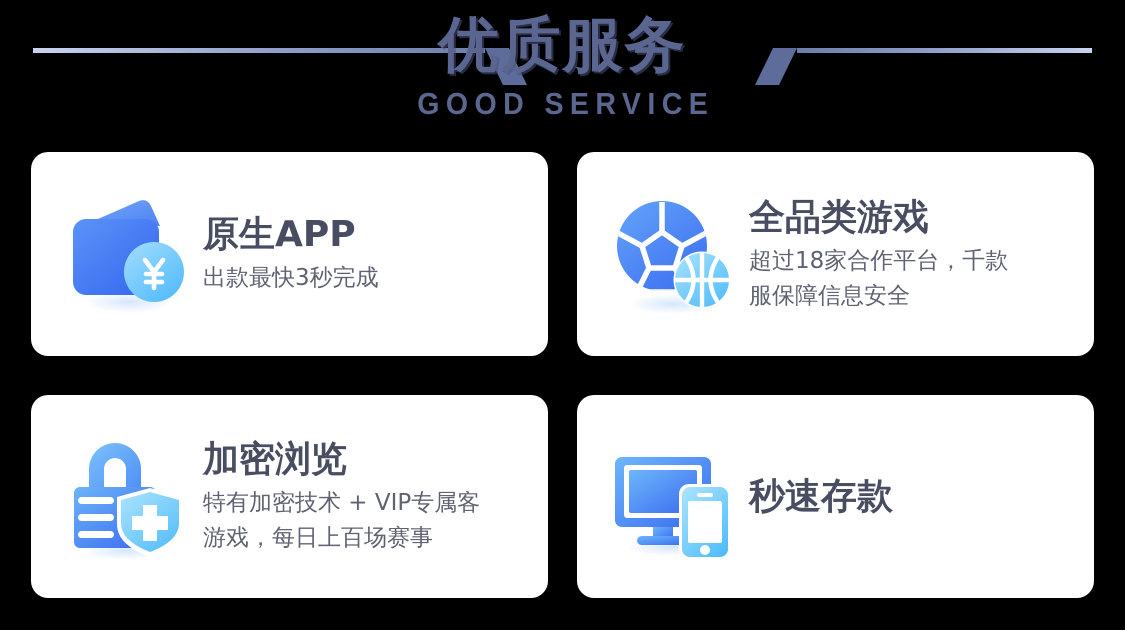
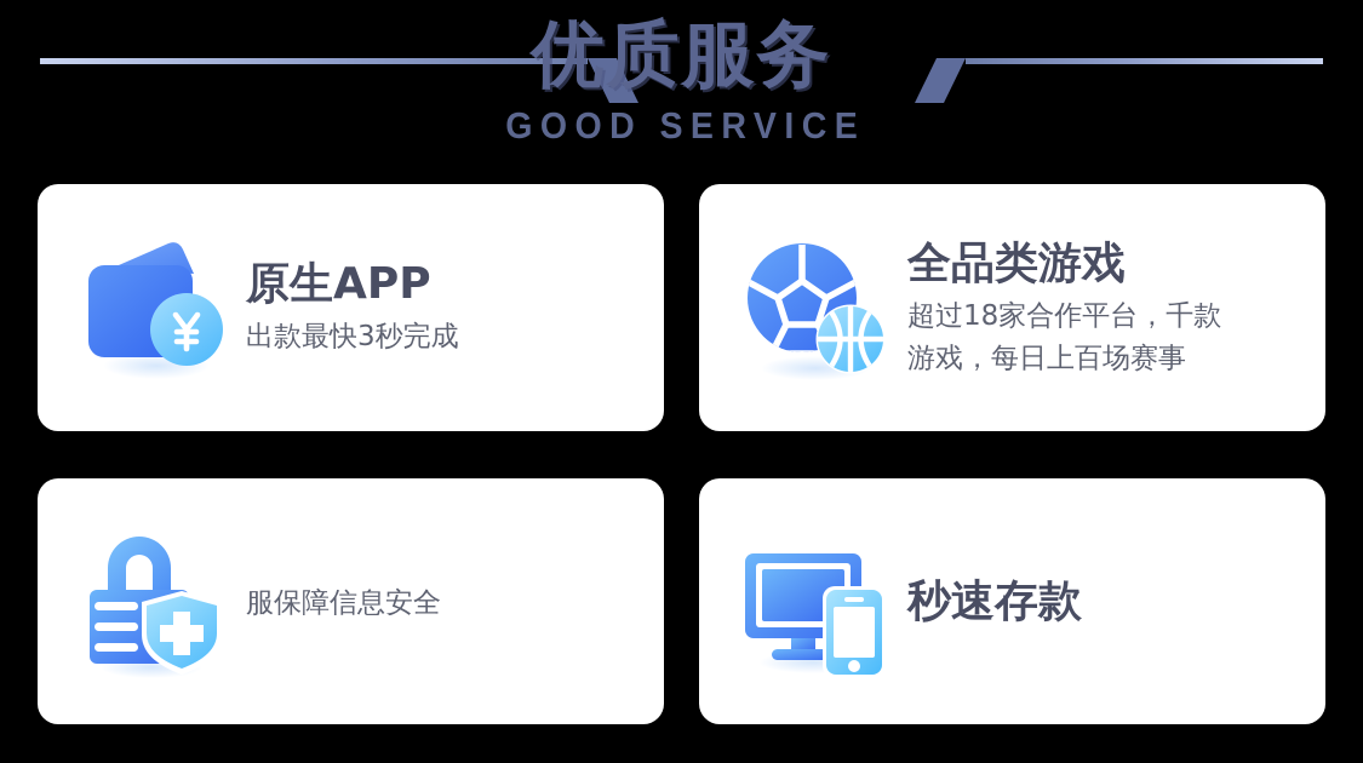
  优质服务
  GOOD SERVICE
  原生APP
  出款最快3秒完成
  全品类游戏
  超过18家合作平台，千款
- 服保障信息安全
+ 游戏，每日上百场赛事
- 加密浏览
- 特有加密技术 + VIP专属客
- 游戏，每日上百场赛事
+ 服保障信息安全
  秒速存款
